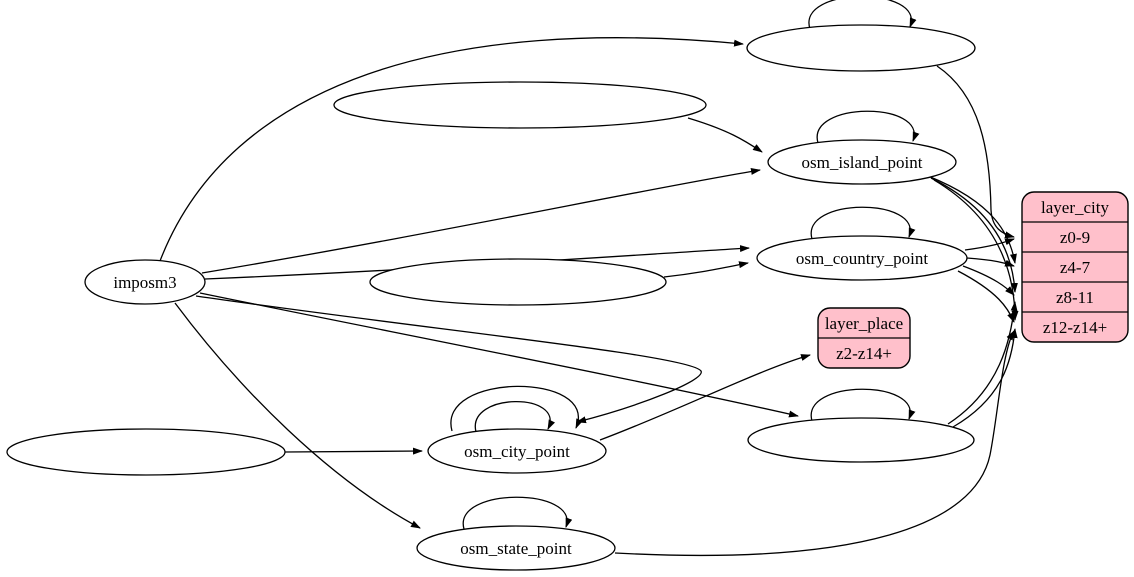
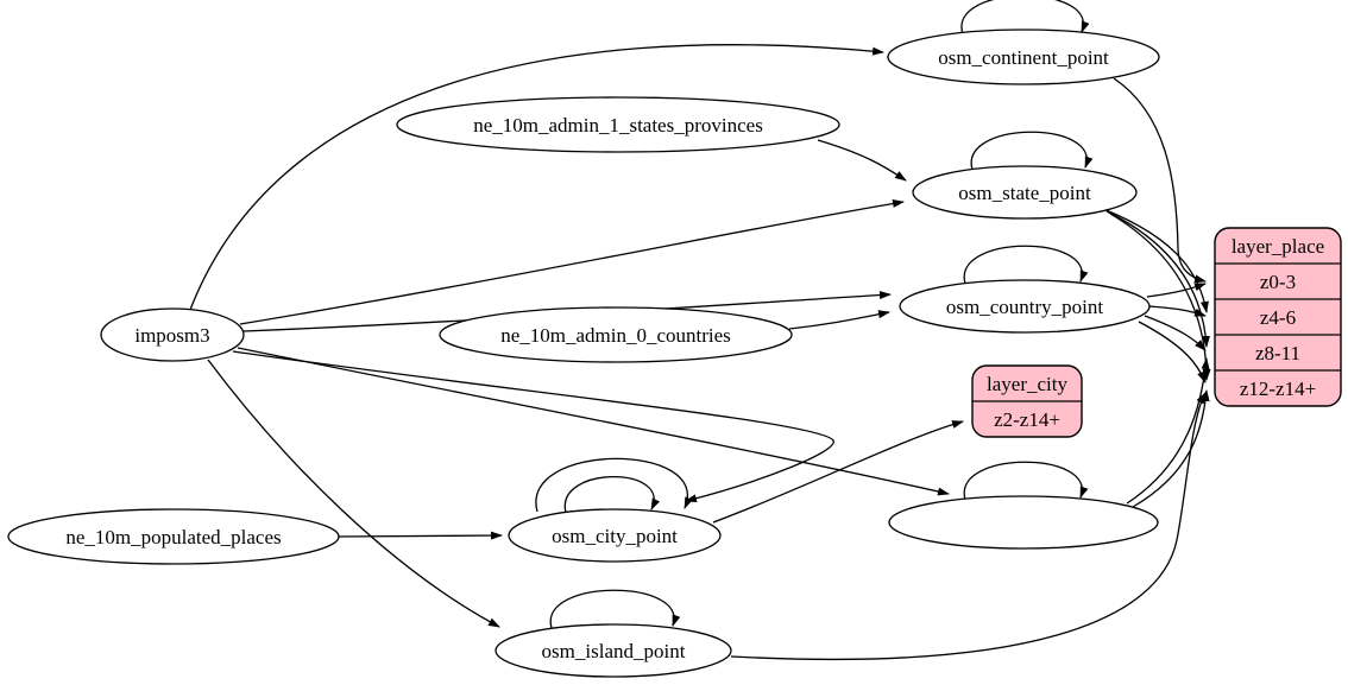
  imposm3
+ ne_10m_admin_1_states_provinces
+ ne_10m_admin_0_countries
+ ne_10m_populated_places
+ osm_continent_point
- osm_island_point
+ osm_state_point
  osm_country_point
  osm_city_point
- osm_state_point
+ osm_island_point
- layer_place
+ layer_city
  z2-z14+
- layer_city
+ layer_place
- z0-9
+ z0-3
- z4-7
+ z4-6
  z8-11
  z12-z14+
